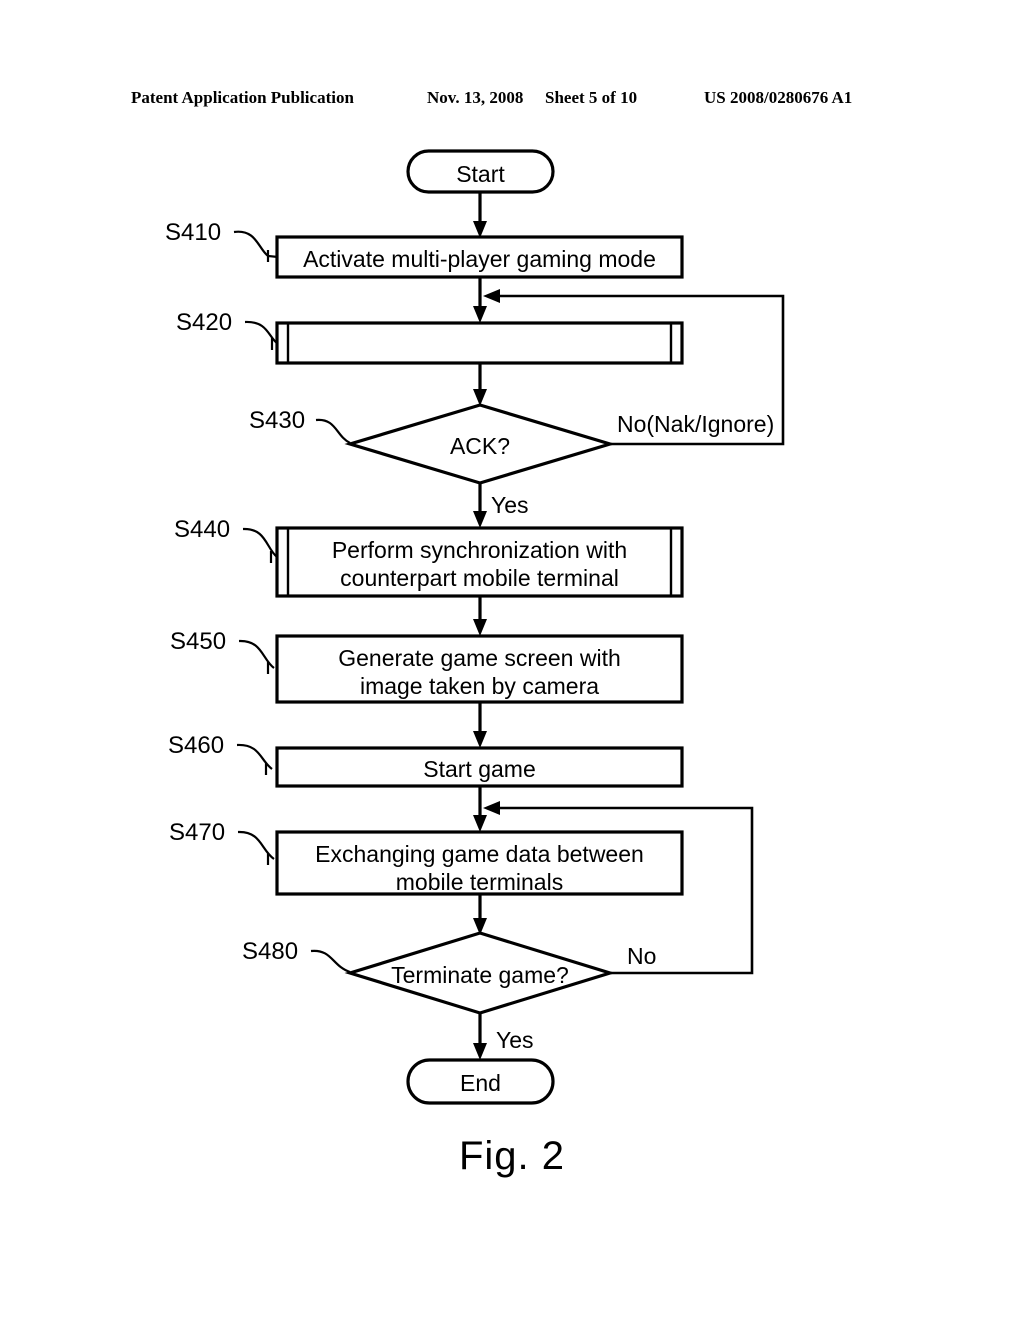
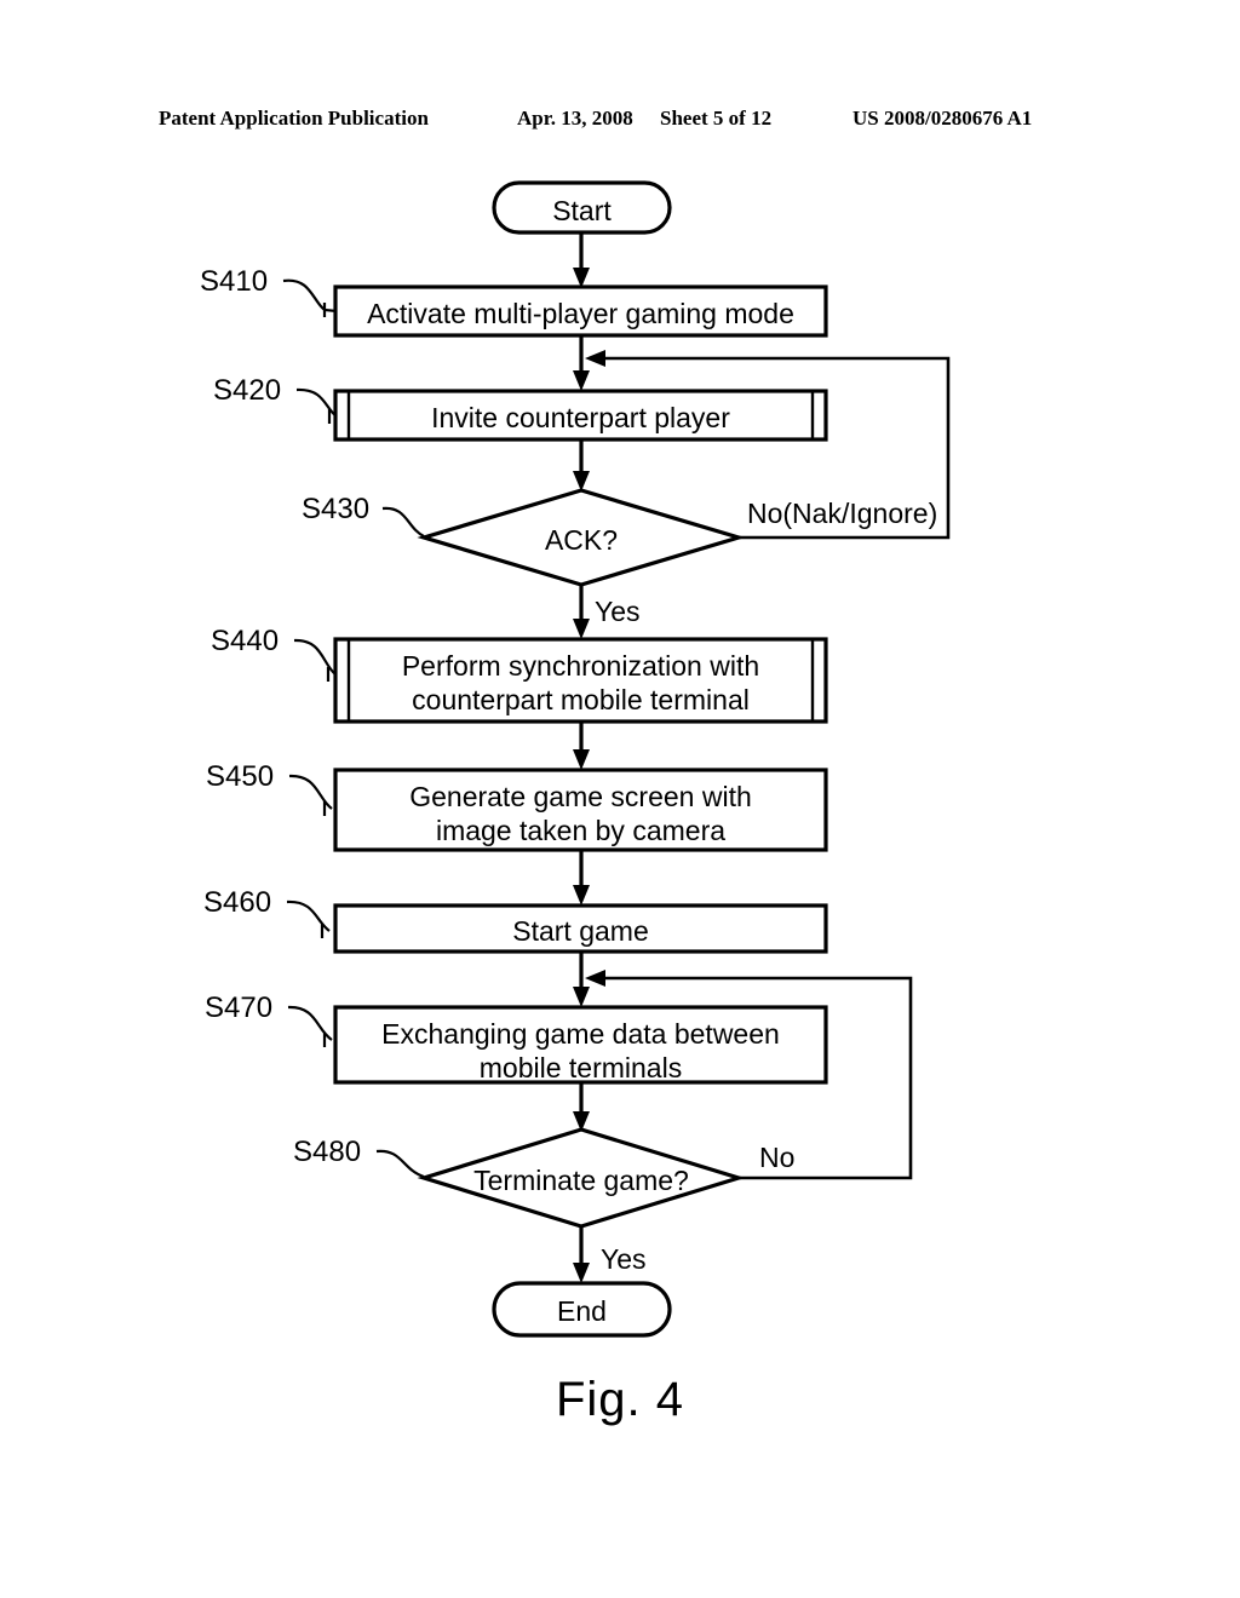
  Patent Application Publication
- Nov. 13, 2008
+ Apr. 13, 2008
- Sheet 5 of 10
+ Sheet 5 of 12
  US 2008/0280676 A1
  Start
  Activate multi-player gaming mode
+ Invite counterpart player
  ACK?
  Perform synchronization with
  counterpart mobile terminal
  Generate game screen with
  image taken by camera
  Start game
  Exchanging game data between
  mobile terminals
  Terminate game?
  End
  S410
  S420
  S430
  S440
  S450
  S460
  S470
  S480
  No(Nak/Ignore)
  Yes
  No
  Yes
- Fig. 2
+ Fig. 4
